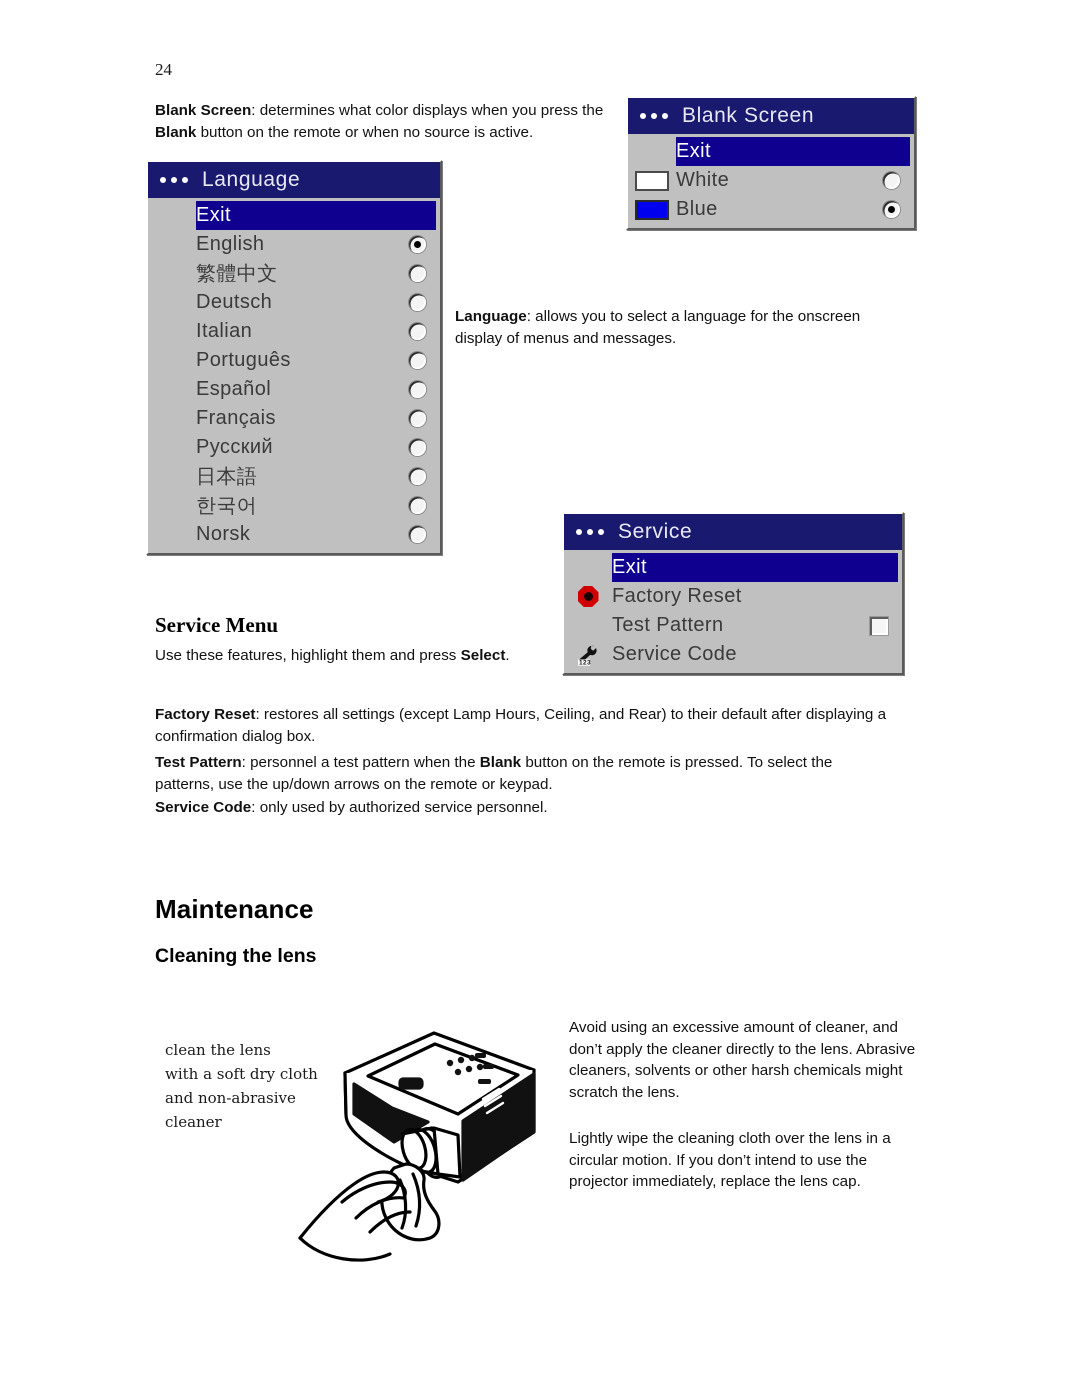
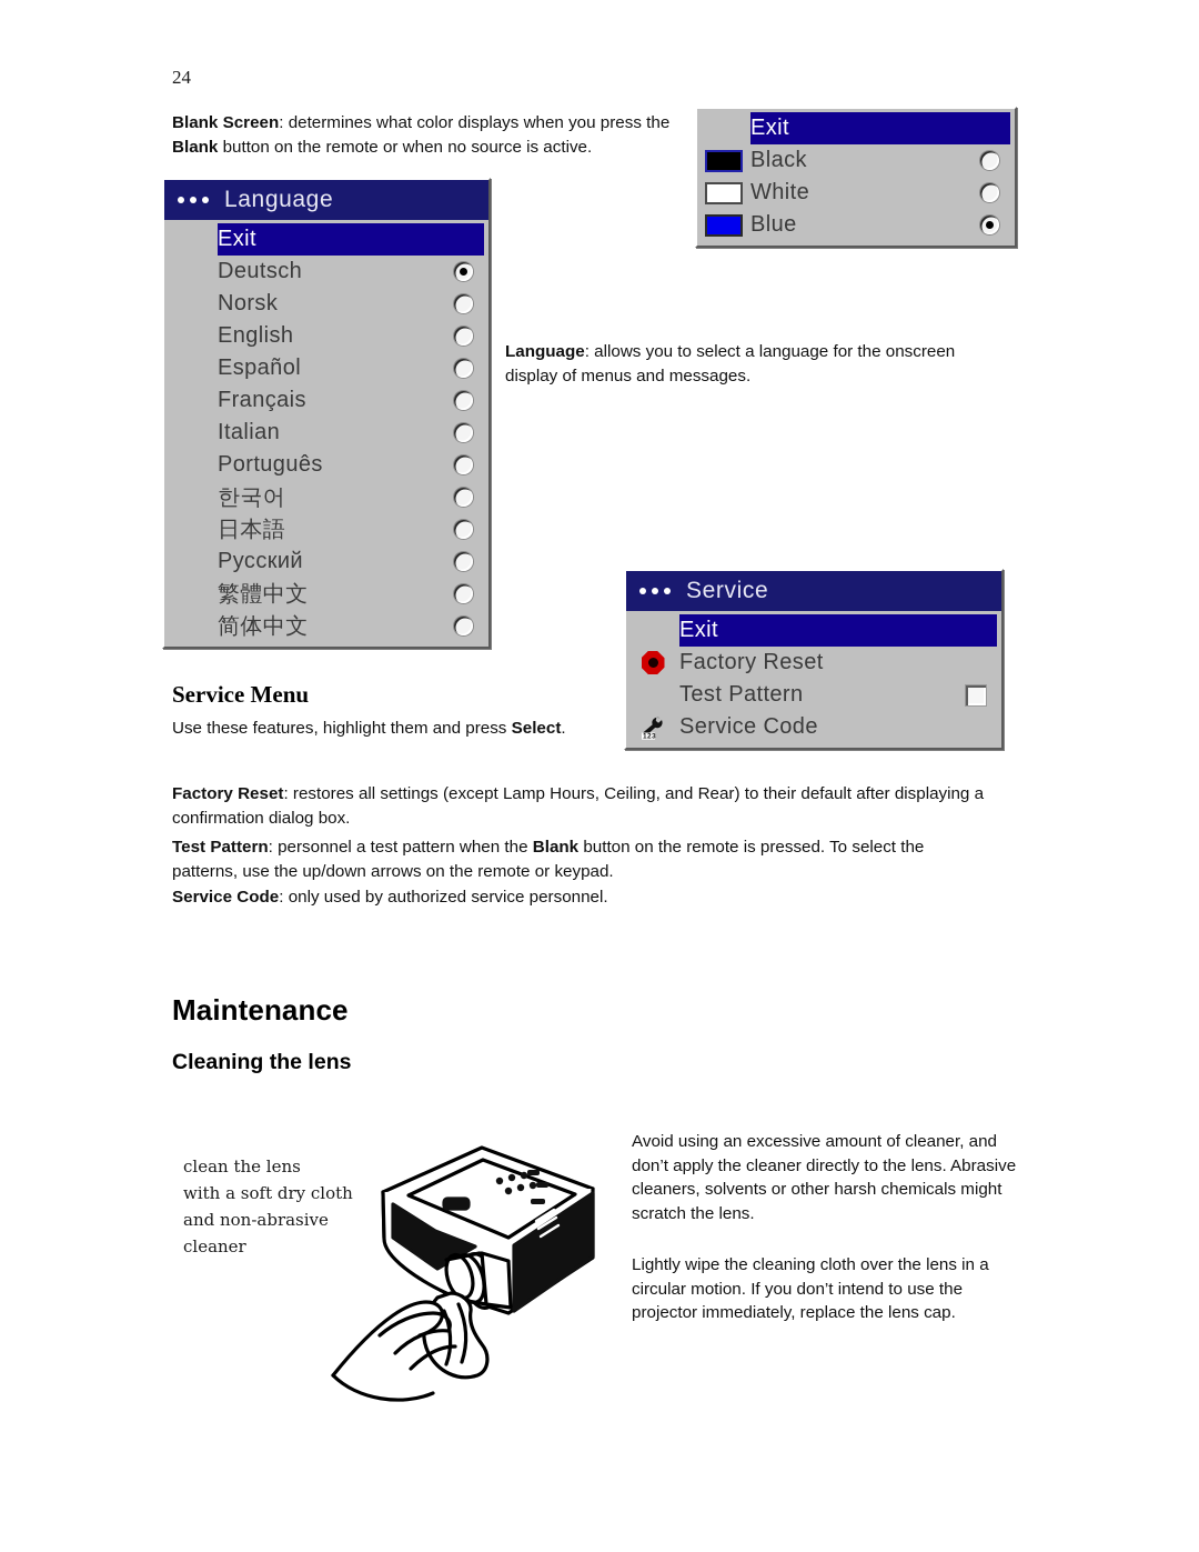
  24
  Blank Screen: determines what color displays when you press the Blank button on the remote or when no source is active.
- Blank Screen
  Exit
+ Black
  White
  Blue
  Language
  Exit
- English
+ Deutsch
- 繁體中文
+ Norsk
- Deutsch
+ English
- Italian
+ Español
- Português
+ Français
- Español
+ Italian
- Français
+ Português
- Русский
+ 한국어
  日本語
- 한국어
+ Русский
- Norsk
+ 繁體中文
+ 简体中文
  Language: allows you to select a language for the onscreen display of menus and messages.
  Service
  Exit
  Factory Reset
  Test Pattern
  Service Code
  Service Menu
  Use these features, highlight them and press Select.
  Factory Reset: restores all settings (except Lamp Hours, Ceiling, and Rear) to their default after displaying a confirmation dialog box.
  Test Pattern: personnel a test pattern when the Blank button on the remote is pressed. To select the patterns, use the up/down arrows on the remote or keypad.
  Service Code: only used by authorized service personnel.
  Maintenance
  Cleaning the lens
  clean the lens
  with a soft dry cloth
  and non-abrasive
  cleaner
  Avoid using an excessive amount of cleaner, and don’t apply the cleaner directly to the lens. Abrasive cleaners, solvents or other harsh chemicals might scratch the lens.
  Lightly wipe the cleaning cloth over the lens in a circular motion. If you don’t intend to use the projector immediately, replace the lens cap.
